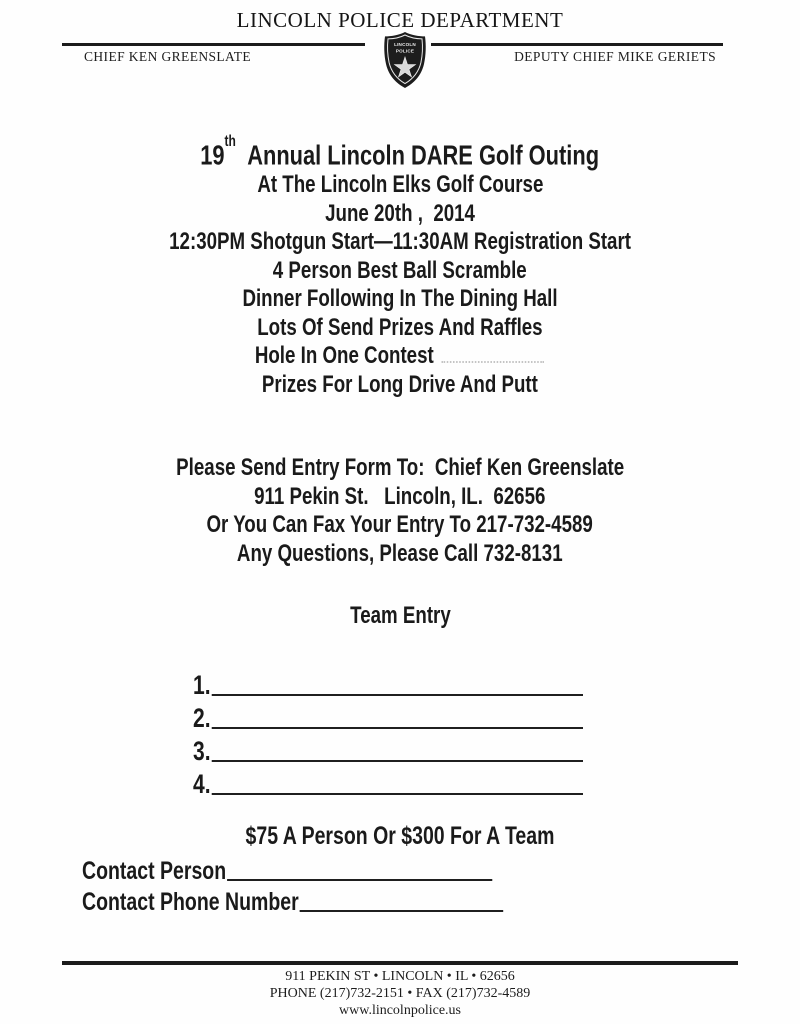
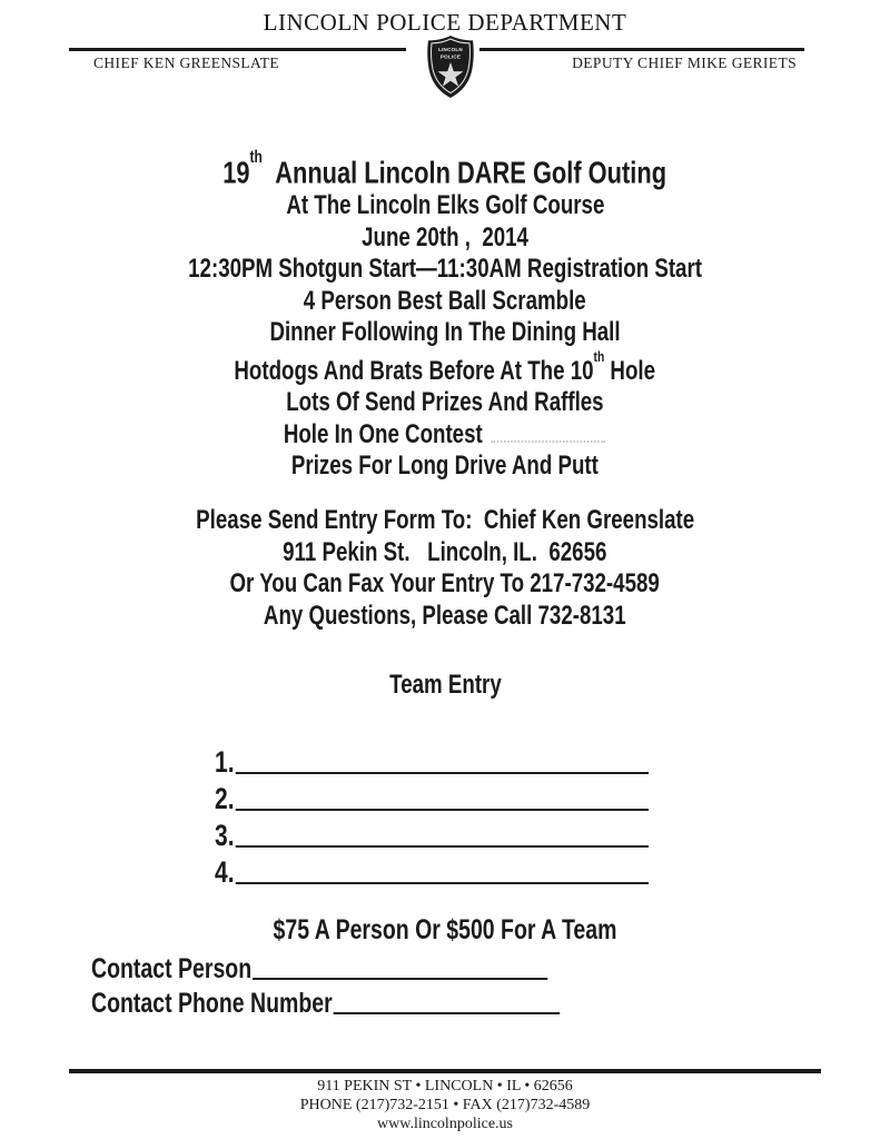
  LINCOLN POLICE DEPARTMENT
  CHIEF KEN GREENSLATE
  DEPUTY CHIEF MIKE GERIETS
  19th Annual Lincoln DARE Golf Outing
  At The Lincoln Elks Golf Course
  June 20th , 2014
  12:30PM Shotgun Start—11:30AM Registration Start
  4 Person Best Ball Scramble
  Dinner Following In The Dining Hall
+ Hotdogs And Brats Before At The 10th Hole
  Lots Of Send Prizes And Raffles
  Hole In One Contest
  Prizes For Long Drive And Putt
  Please Send Entry Form To: Chief Ken Greenslate
  911 Pekin St. Lincoln, IL. 62656
  Or You Can Fax Your Entry To 217-732-4589
  Any Questions, Please Call 732-8131
  Team Entry
  1.
  2.
  3.
  4.
- $75 A Person Or $300 For A Team
+ $75 A Person Or $500 For A Team
  Contact Person
  Contact Phone Number
  911 PEKIN ST • LINCOLN • IL • 62656
  PHONE (217)732-2151 • FAX (217)732-4589
  www.lincolnpolice.us
